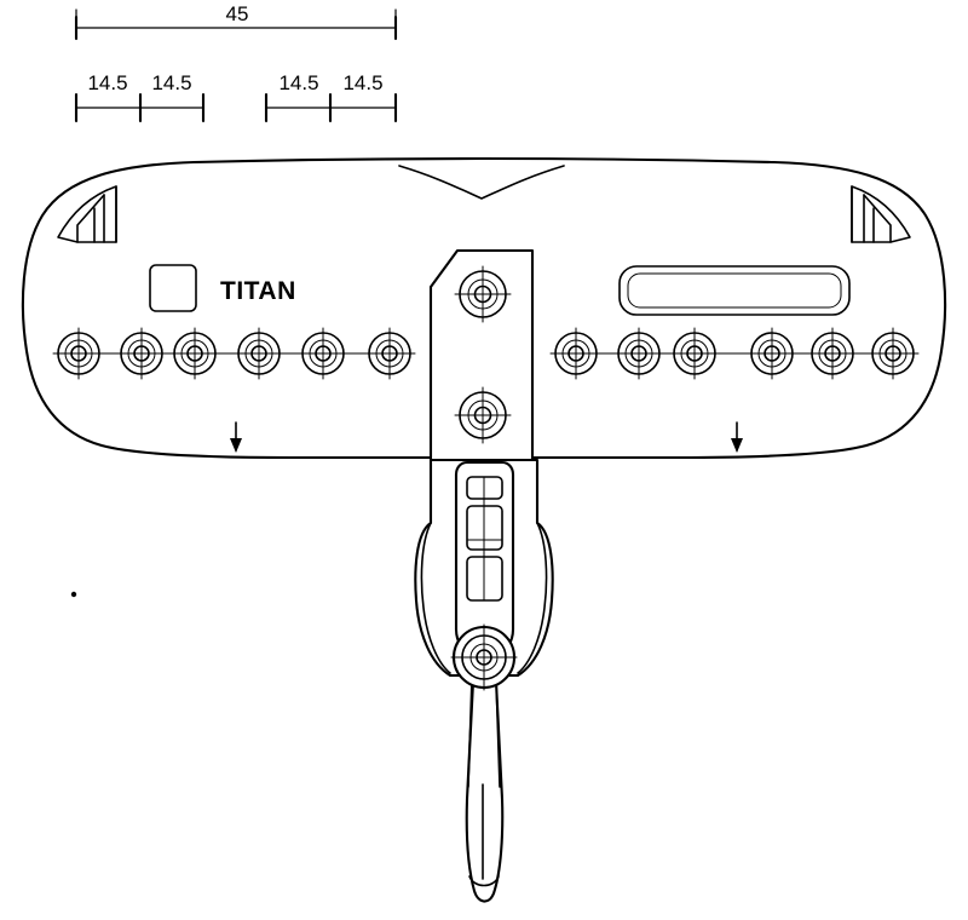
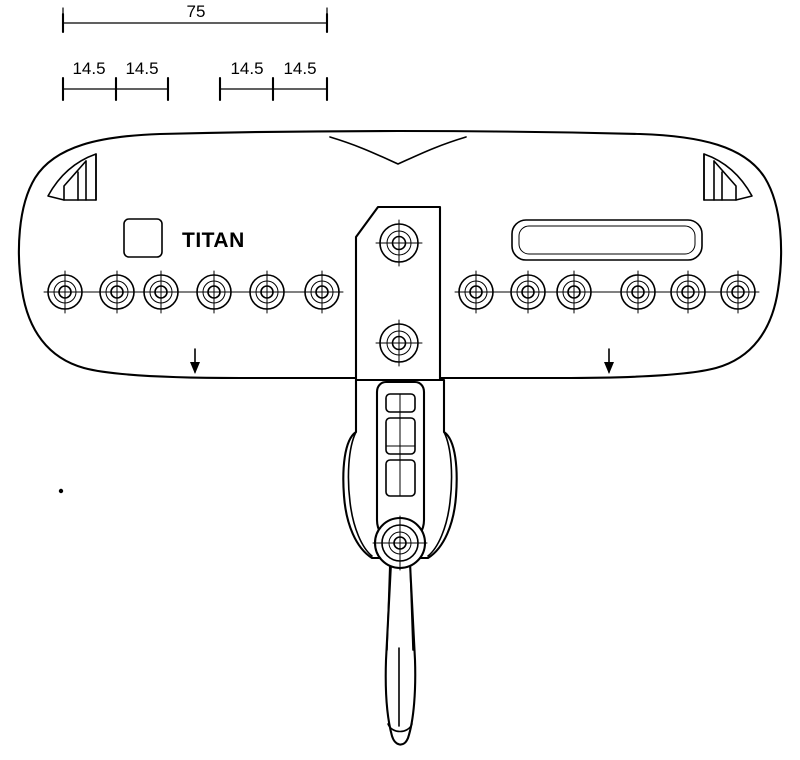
- 45
+ 75
  14.5
  14.5
  14.5
  14.5
  TITAN
